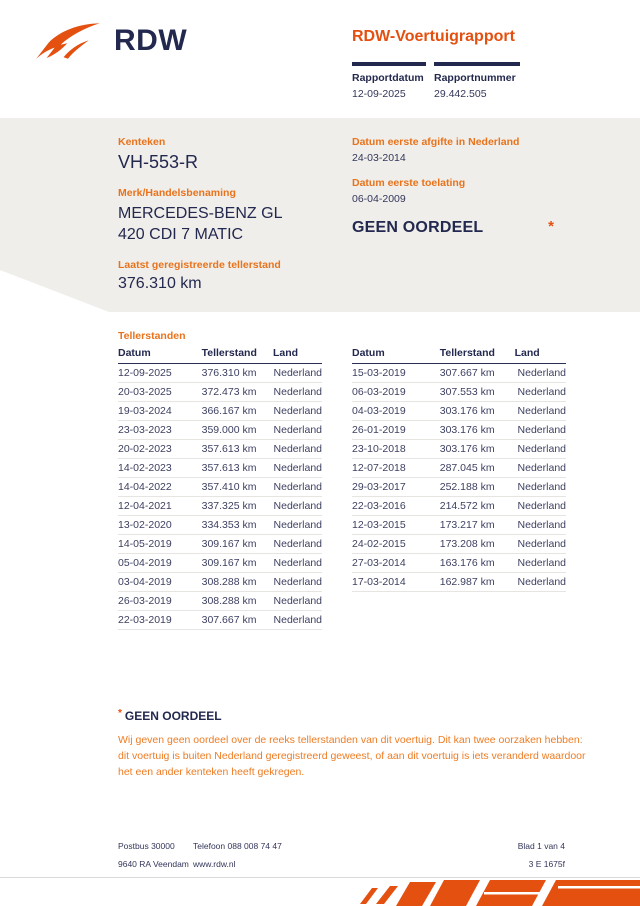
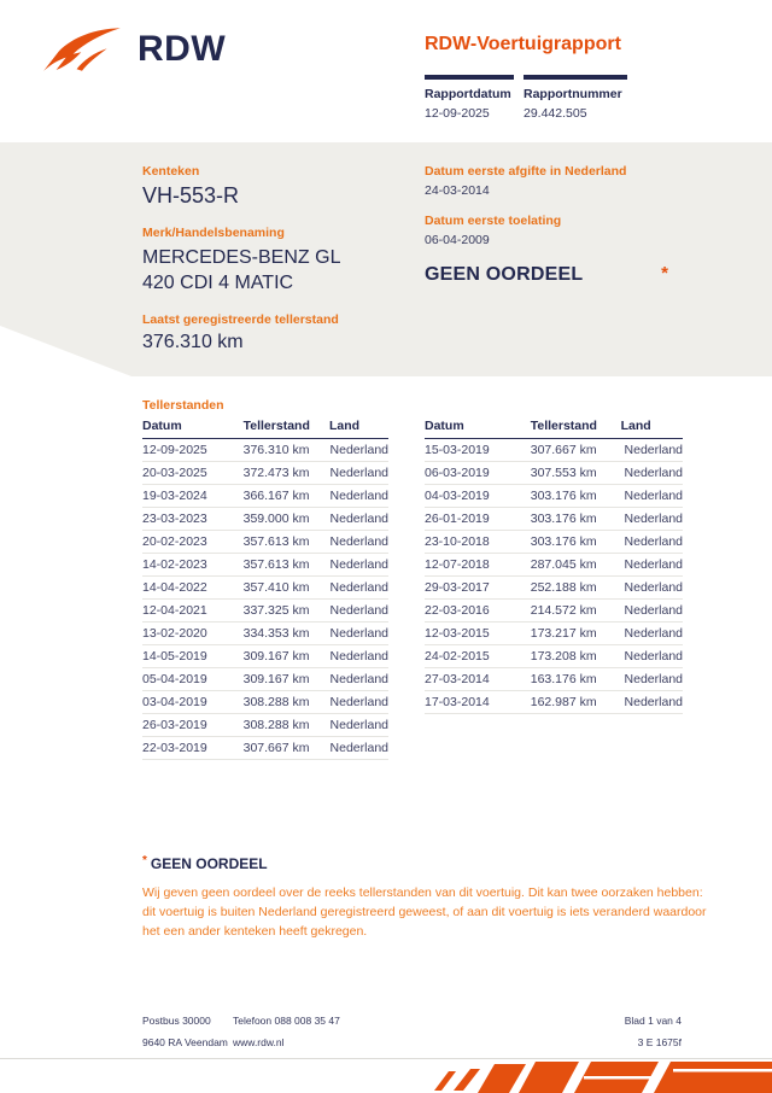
  RDW
  RDW-Voertuigrapport
  Rapportdatum
  12-09-2025
  Rapportnummer
  29.442.505
  Kenteken
  VH-553-R
  Merk/Handelsbenaming
  MERCEDES-BENZ GL
- 420 CDI 7 MATIC
+ 420 CDI 4 MATIC
  Laatst geregistreerde tellerstand
  376.310 km
  Datum eerste afgifte in Nederland
  24-03-2014
  Datum eerste toelating
  06-04-2009
  GEEN OORDEEL
  *
  Tellerstanden
  Datum	Tellerstand	Land
  12-09-2025	376.310 km	Nederland
  20-03-2025	372.473 km	Nederland
  19-03-2024	366.167 km	Nederland
  23-03-2023	359.000 km	Nederland
  20-02-2023	357.613 km	Nederland
  14-02-2023	357.613 km	Nederland
  14-04-2022	357.410 km	Nederland
  12-04-2021	337.325 km	Nederland
  13-02-2020	334.353 km	Nederland
  14-05-2019	309.167 km	Nederland
  05-04-2019	309.167 km	Nederland
  03-04-2019	308.288 km	Nederland
  26-03-2019	308.288 km	Nederland
  22-03-2019	307.667 km	Nederland
  Datum	Tellerstand	Land
  15-03-2019	307.667 km	Nederland
  06-03-2019	307.553 km	Nederland
  04-03-2019	303.176 km	Nederland
  26-01-2019	303.176 km	Nederland
  23-10-2018	303.176 km	Nederland
  12-07-2018	287.045 km	Nederland
  29-03-2017	252.188 km	Nederland
  22-03-2016	214.572 km	Nederland
  12-03-2015	173.217 km	Nederland
  24-02-2015	173.208 km	Nederland
  27-03-2014	163.176 km	Nederland
  17-03-2014	162.987 km	Nederland
  * GEEN OORDEEL
  Wij geven geen oordeel over de reeks tellerstanden van dit voertuig. Dit kan twee oorzaken hebben: dit voertuig is buiten Nederland geregistreerd geweest, of aan dit voertuig is iets veranderd waardoor het een ander kenteken heeft gekregen.
  Postbus 30000
  9640 RA Veendam
- Telefoon 088 008 74 47
+ Telefoon 088 008 35 47
  www.rdw.nl
  Blad 1 van 4
  3 E 1675f
